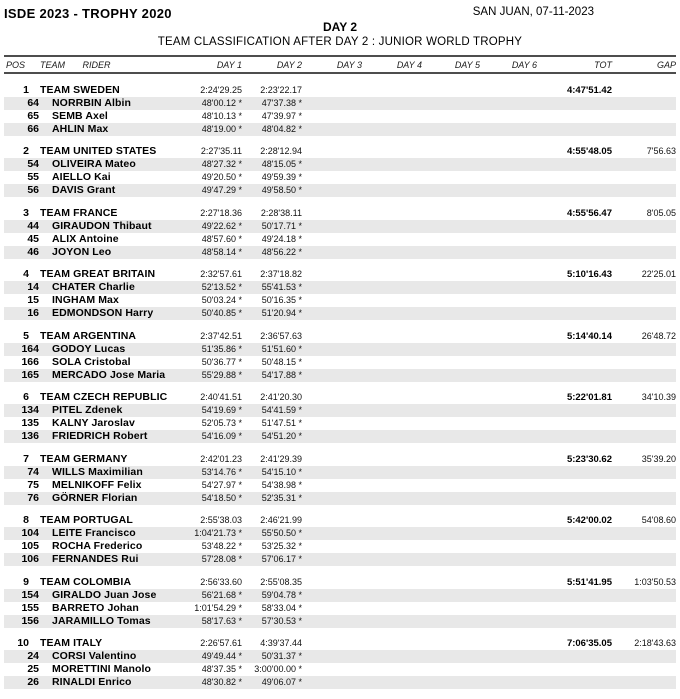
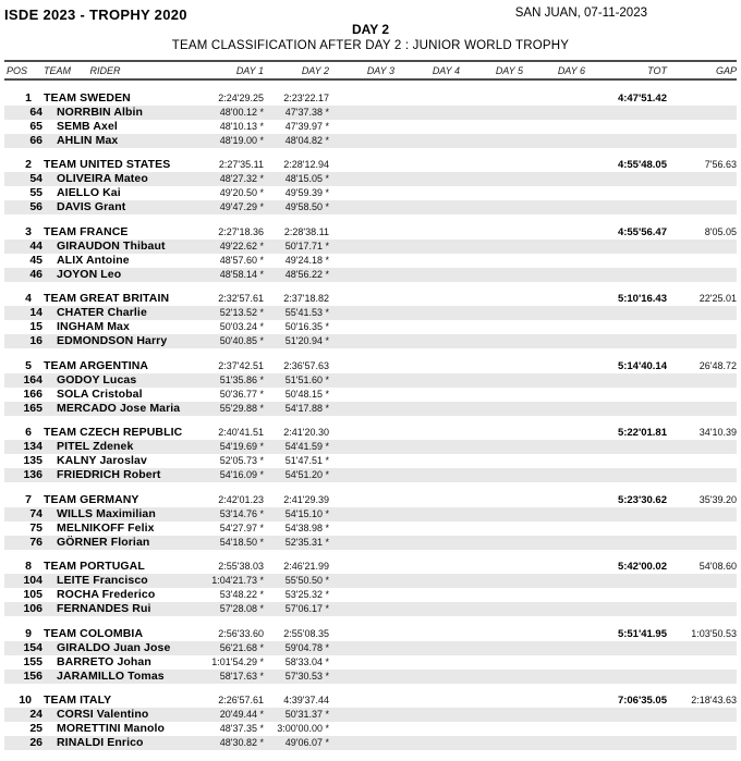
  ISDE 2023 - TROPHY 2020
  SAN JUAN, 07-11-2023
  DAY 2
  TEAM CLASSIFICATION AFTER DAY 2 : JUNIOR WORLD TROPHY
  POS
  TEAM RIDER
  DAY 1
  DAY 2
  DAY 3
  DAY 4
  DAY 5
  DAY 6
  TOT
  GAP
  1
  TEAM SWEDEN
  2:24'29.25
  2:23'22.17
  4:47'51.42
  64
  NORRBIN Albin
  48'00.12 *
  47'37.38 *
  65
  SEMB Axel
  48'10.13 *
  47'39.97 *
  66
  AHLIN Max
  48'19.00 *
  48'04.82 *
  2
  TEAM UNITED STATES
  2:27'35.11
  2:28'12.94
  4:55'48.05
  7'56.63
  54
  OLIVEIRA Mateo
  48'27.32 *
  48'15.05 *
  55
  AIELLO Kai
  49'20.50 *
  49'59.39 *
  56
  DAVIS Grant
  49'47.29 *
  49'58.50 *
  3
  TEAM FRANCE
  2:27'18.36
  2:28'38.11
  4:55'56.47
  8'05.05
  44
  GIRAUDON Thibaut
  49'22.62 *
  50'17.71 *
  45
  ALIX Antoine
  48'57.60 *
  49'24.18 *
  46
  JOYON Leo
  48'58.14 *
  48'56.22 *
  4
  TEAM GREAT BRITAIN
  2:32'57.61
  2:37'18.82
  5:10'16.43
  22'25.01
  14
  CHATER Charlie
  52'13.52 *
  55'41.53 *
  15
  INGHAM Max
  50'03.24 *
  50'16.35 *
  16
  EDMONDSON Harry
  50'40.85 *
  51'20.94 *
  5
  TEAM ARGENTINA
  2:37'42.51
  2:36'57.63
  5:14'40.14
  26'48.72
  164
  GODOY Lucas
  51'35.86 *
  51'51.60 *
  166
  SOLA Cristobal
  50'36.77 *
  50'48.15 *
  165
  MERCADO Jose Maria
  55'29.88 *
  54'17.88 *
  6
  TEAM CZECH REPUBLIC
  2:40'41.51
  2:41'20.30
  5:22'01.81
  34'10.39
  134
  PITEL Zdenek
  54'19.69 *
  54'41.59 *
  135
  KALNY Jaroslav
  52'05.73 *
  51'47.51 *
  136
  FRIEDRICH Robert
  54'16.09 *
  54'51.20 *
  7
  TEAM GERMANY
  2:42'01.23
  2:41'29.39
  5:23'30.62
  35'39.20
  74
  WILLS Maximilian
  53'14.76 *
  54'15.10 *
  75
  MELNIKOFF Felix
  54'27.97 *
  54'38.98 *
  76
  GÖRNER Florian
  54'18.50 *
  52'35.31 *
  8
  TEAM PORTUGAL
  2:55'38.03
  2:46'21.99
  5:42'00.02
  54'08.60
  104
  LEITE Francisco
  1:04'21.73 *
  55'50.50 *
  105
  ROCHA Frederico
  53'48.22 *
  53'25.32 *
  106
  FERNANDES Rui
  57'28.08 *
  57'06.17 *
  9
  TEAM COLOMBIA
  2:56'33.60
  2:55'08.35
  5:51'41.95
  1:03'50.53
  154
  GIRALDO Juan Jose
  56'21.68 *
  59'04.78 *
  155
  BARRETO Johan
  1:01'54.29 *
  58'33.04 *
  156
  JARAMILLO Tomas
  58'17.63 *
  57'30.53 *
  10
  TEAM ITALY
  2:26'57.61
  4:39'37.44
  7:06'35.05
  2:18'43.63
  24
  CORSI Valentino
- 49'49.44 *
+ 20'49.44 *
  50'31.37 *
  25
  MORETTINI Manolo
  48'37.35 *
  3:00'00.00 *
  26
  RINALDI Enrico
  48'30.82 *
  49'06.07 *
